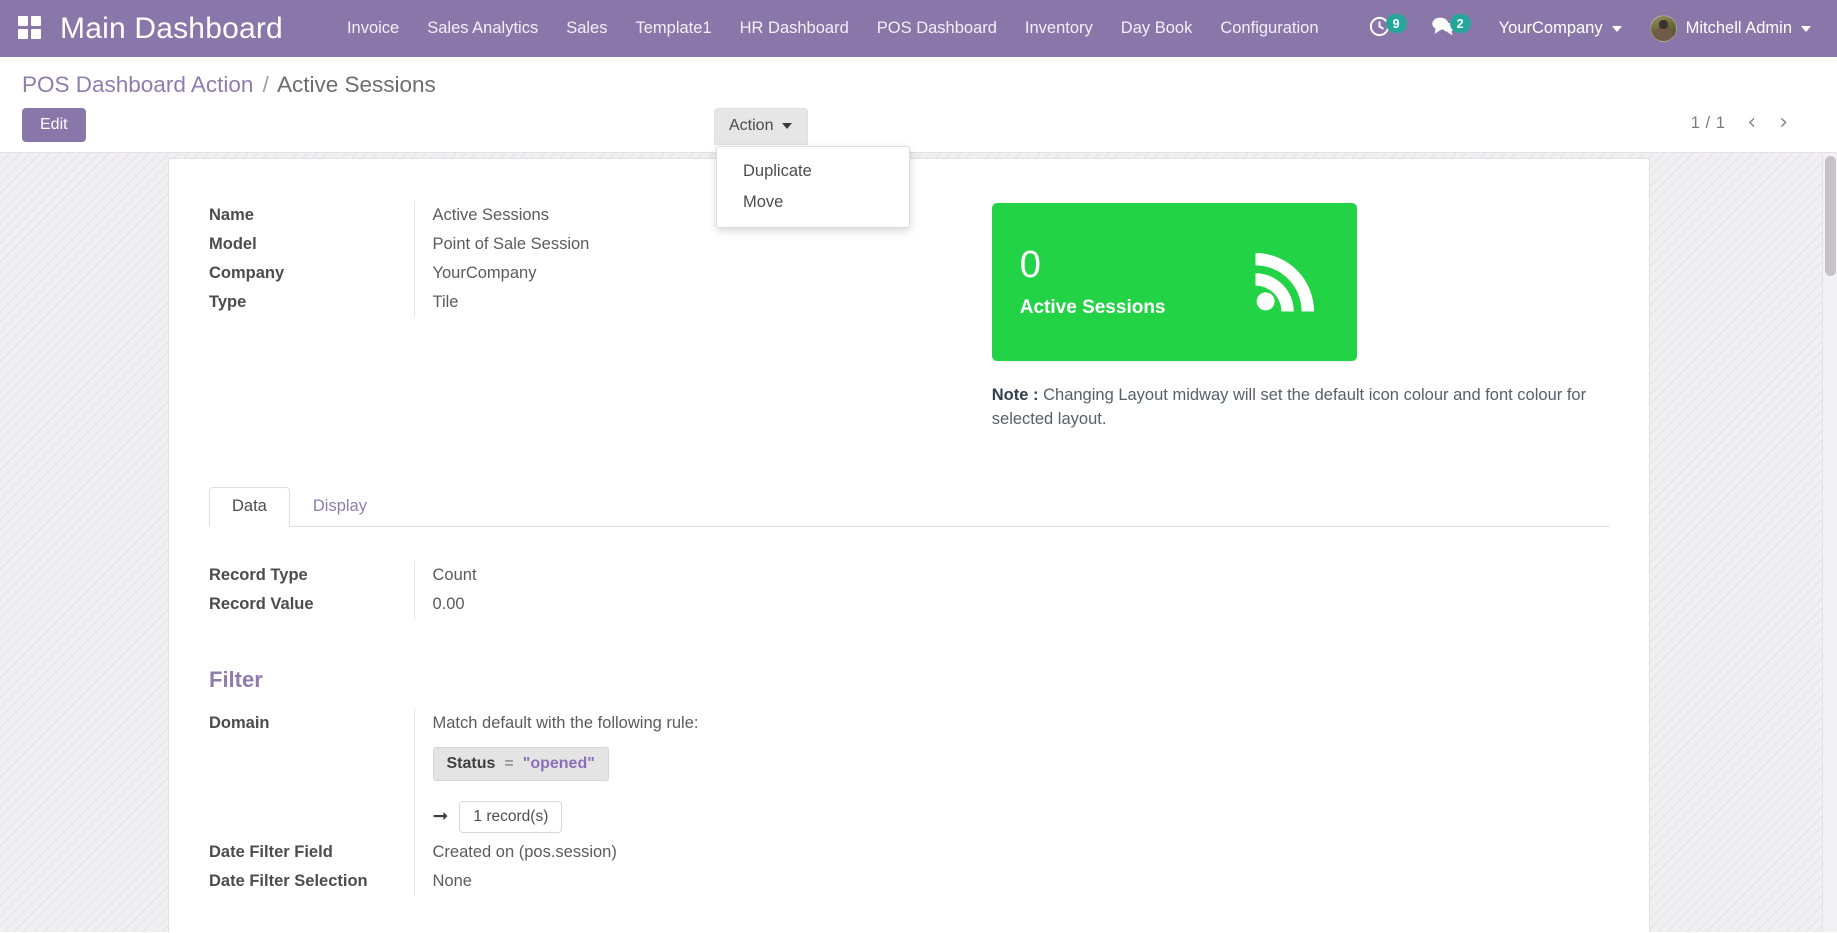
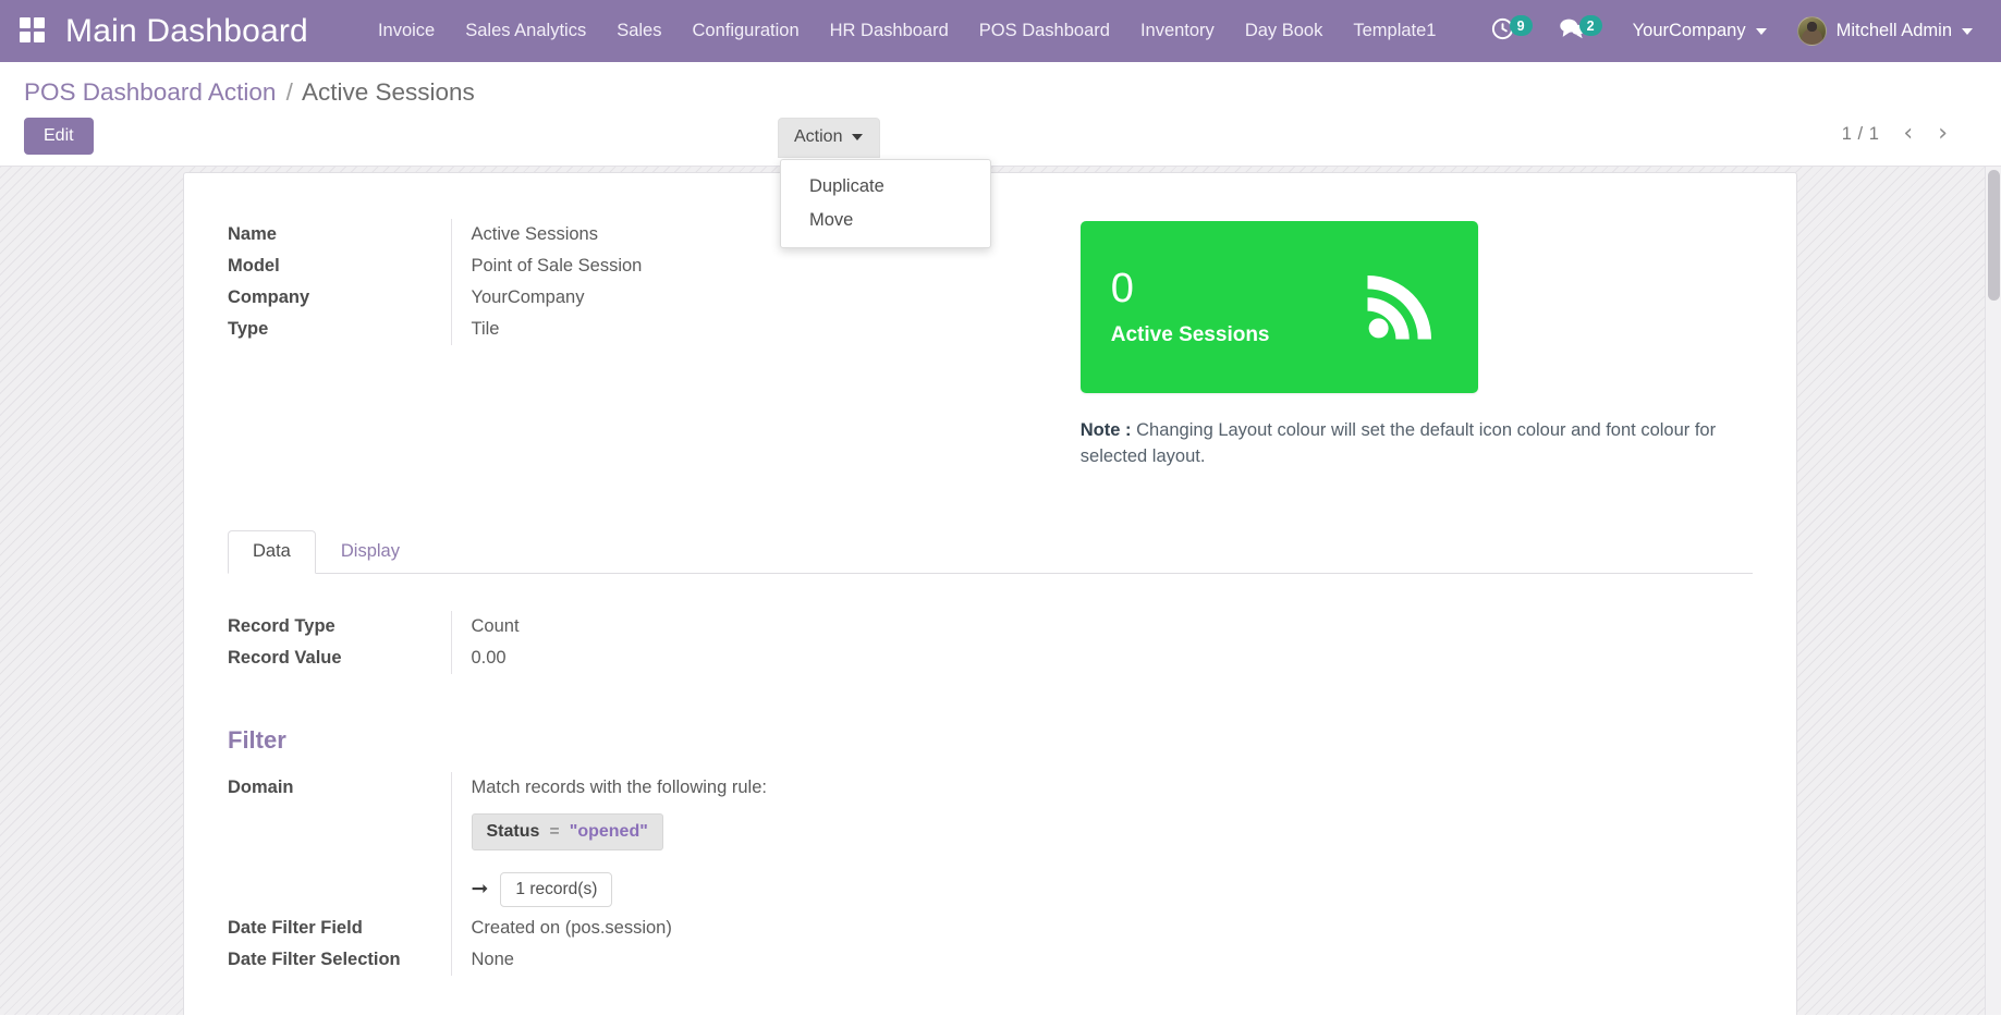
  Main Dashboard
  Invoice
  Sales Analytics
  Sales
- Template1
+ Configuration
  HR Dashboard
  POS Dashboard
  Inventory
  Day Book
- Configuration
+ Template1
  9
  2
  YourCompany
  Mitchell Admin
  POS Dashboard Action / Active Sessions
  Edit
  Action
  Duplicate
  Move
  1 / 1
  ‹
  ›
  Name	Active Sessions
  Model	Point of Sale Session
  Company	YourCompany
  Type	Tile
  0
  Active Sessions
- Note : Changing Layout midway will set the default icon colour and font colour for selected layout.
+ Note : Changing Layout colour will set the default icon colour and font colour for selected layout.
  Data
  Display
  Record Type	Count
  Record Value	0.00
  Filter
- Domain	Match default with the following rule: Status = "opened" ➞ 1 record(s)
+ Domain	Match records with the following rule: Status = "opened" ➞ 1 record(s)
  Date Filter Field	Created on (pos.session)
  Date Filter Selection	None
